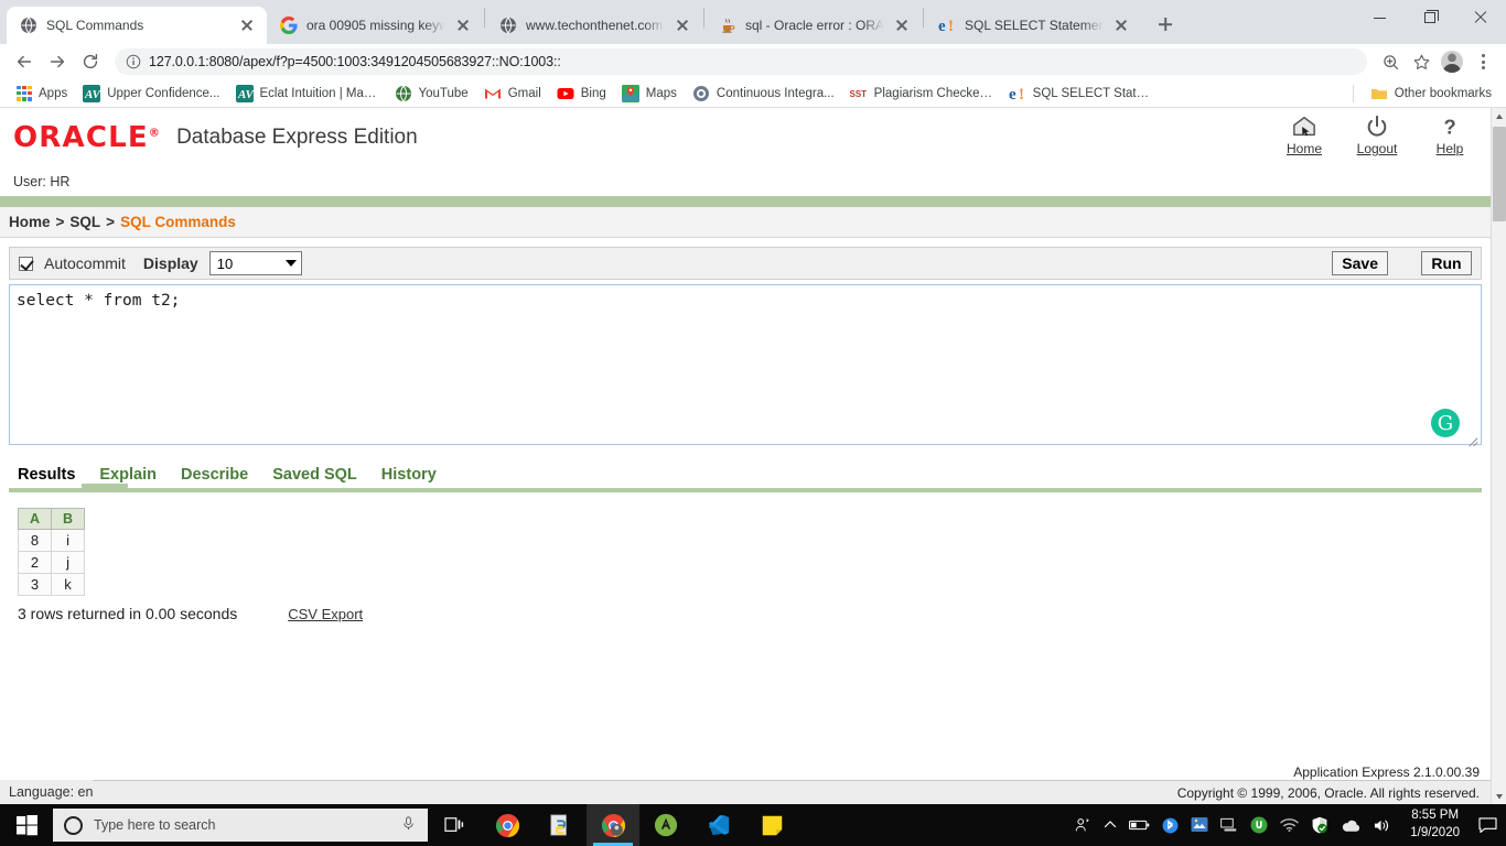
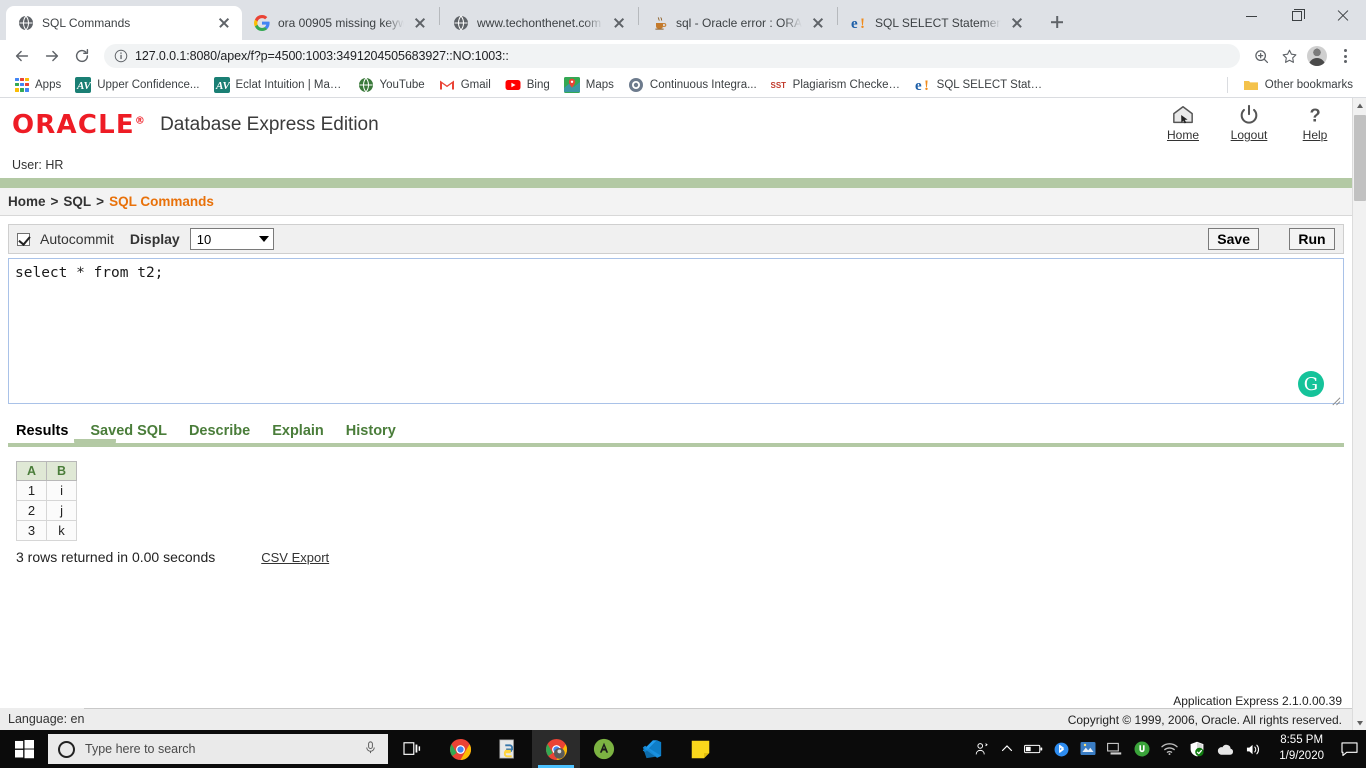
  SQL Commands
  ora 00905 missing keyw
  www.techonthenet.com
  sql - Oracle error : ORA
  e
  !
  SQL SELECT Statemen
  127.0.0.1:8080/apex/f?p=4500:1003:3491204505683927::NO:1003::
  Apps
  AV
  Upper Confidence...
  AV
  Eclat Intuition | Mac..
  YouTube
  Gmail
  Bing
  Maps
  Continuous Integra...
  SST
  Plagiarism Checker...
  e
  !
  SQL SELECT Statem
  Other bookmarks
  ORACLE®
  Database Express Edition
  Home
  Logout
  ?
  Help
  User: HR
  Home
  >
  SQL
  >
  SQL Commands
  Autocommit
  Display
  10
  Save
  Run
  select * from t2;
  G
  Results
- Explain
+ Saved SQL
  Describe
- Saved SQL
+ Explain
  History
  A	B
- 8	i
+ 1	i
  2	j
  3	k
  3 rows returned in 0.00 seconds
  CSV Export
  Application Express 2.1.0.00.39
  Copyright © 1999, 2006, Oracle. All rights reserved.
  Language: en
  Type here to search
  8:55 PM
  1/9/2020
